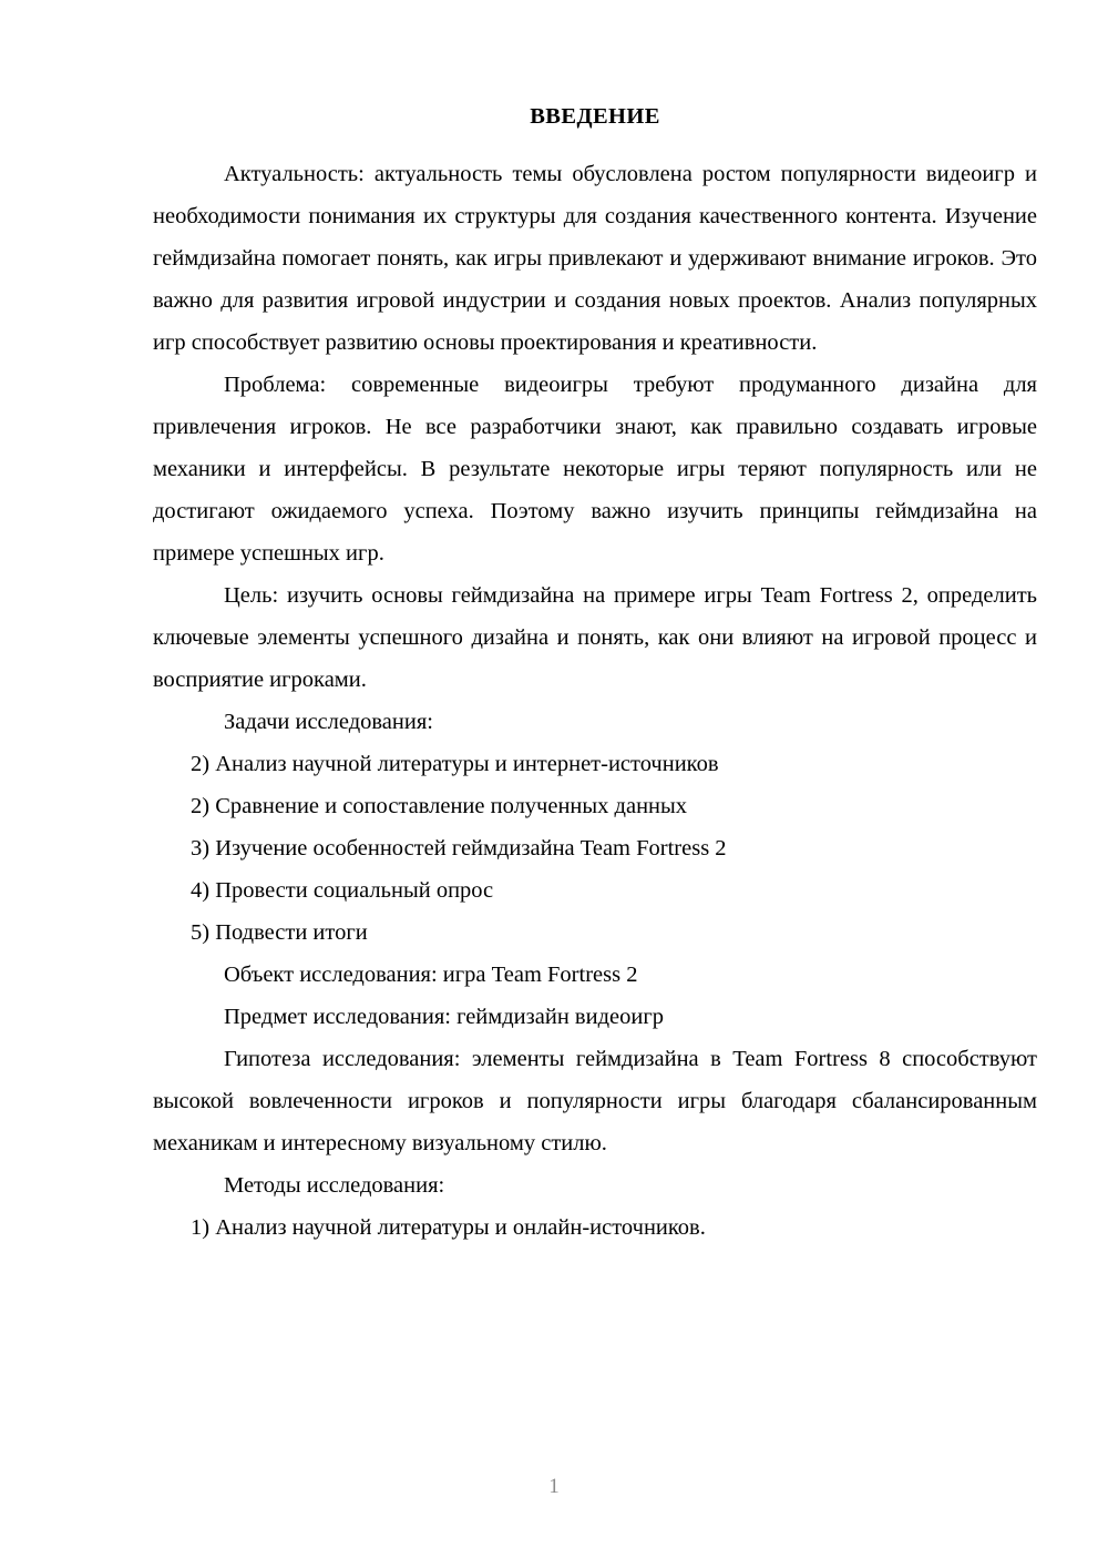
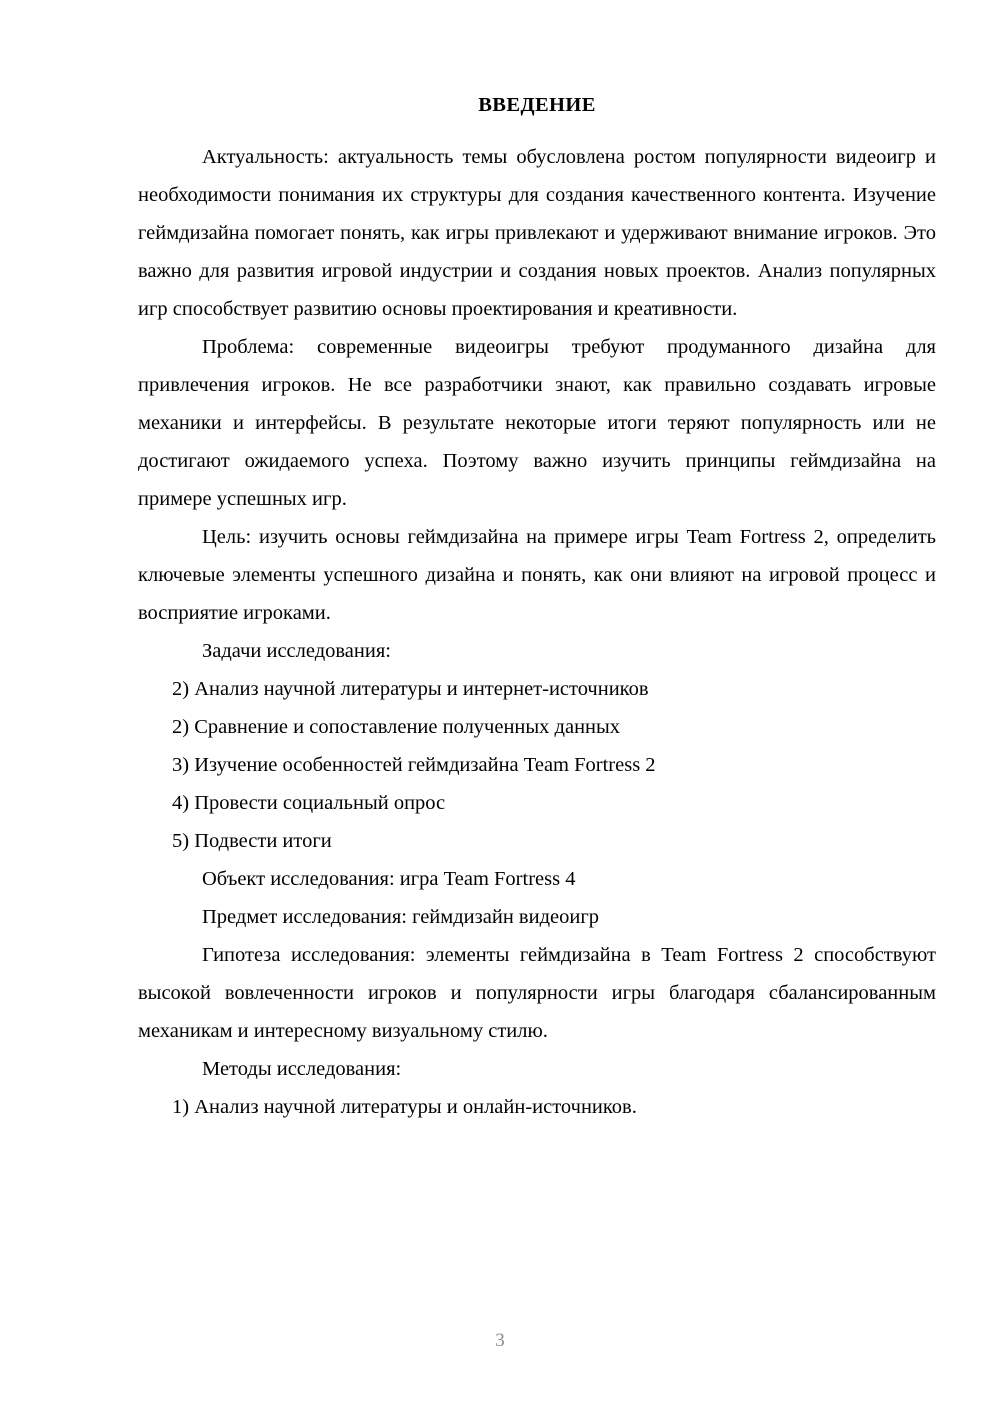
  ВВЕДЕНИЕ
  Актуальность: актуальность темы обусловлена ростом популярности видеоигр и необходимости понимания их структуры для создания качественного контента. Изучение геймдизайна помогает понять, как игры привлекают и удерживают внимание игроков. Это важно для развития игровой индустрии и создания новых проектов. Анализ популярных игр способствует развитию основы проектирования и креативности.
- Проблема: современные видеоигры требуют продуманного дизайна для привлечения игроков. Не все разработчики знают, как правильно создавать игровые механики и интерфейсы. В результате некоторые игры теряют популярность или не достигают ожидаемого успеха. Поэтому важно изучить принципы геймдизайна на примере успешных игр.
+ Проблема: современные видеоигры требуют продуманного дизайна для привлечения игроков. Не все разработчики знают, как правильно создавать игровые механики и интерфейсы. В результате некоторые итоги теряют популярность или не достигают ожидаемого успеха. Поэтому важно изучить принципы геймдизайна на примере успешных игр.
  Цель: изучить основы геймдизайна на примере игры Team Fortress 2, определить ключевые элементы успешного дизайна и понять, как они влияют на игровой процесс и восприятие игроками.
  Задачи исследования:
  2) Анализ научной литературы и интернет-источников
  2) Сравнение и сопоставление полученных данных
  3) Изучение особенностей геймдизайна Team Fortress 2
  4) Провести социальный опрос
  5) Подвести итоги
- Объект исследования: игра Team Fortress 2
+ Объект исследования: игра Team Fortress 4
  Предмет исследования: геймдизайн видеоигр
- Гипотеза исследования: элементы геймдизайна в Team Fortress 8 способствуют высокой вовлеченности игроков и популярности игры благодаря сбалансированным механикам и интересному визуальному стилю.
+ Гипотеза исследования: элементы геймдизайна в Team Fortress 2 способствуют высокой вовлеченности игроков и популярности игры благодаря сбалансированным механикам и интересному визуальному стилю.
  Методы исследования:
  1) Анализ научной литературы и онлайн-источников.
- 1
+ 3
